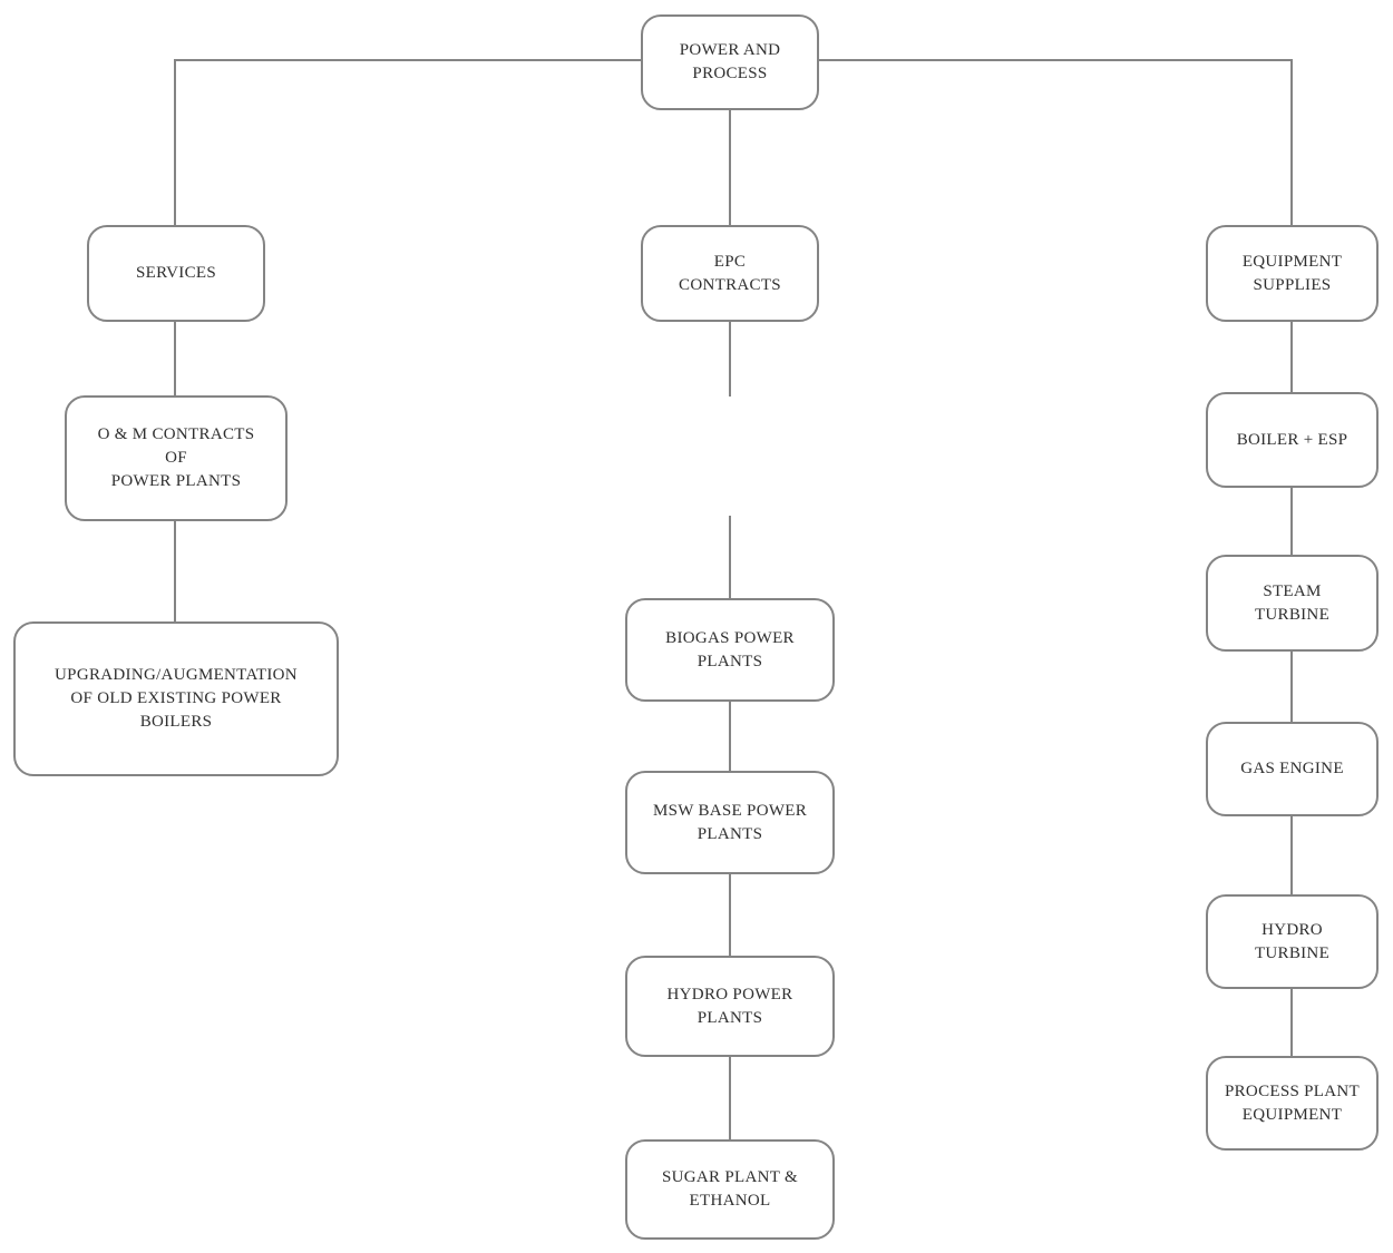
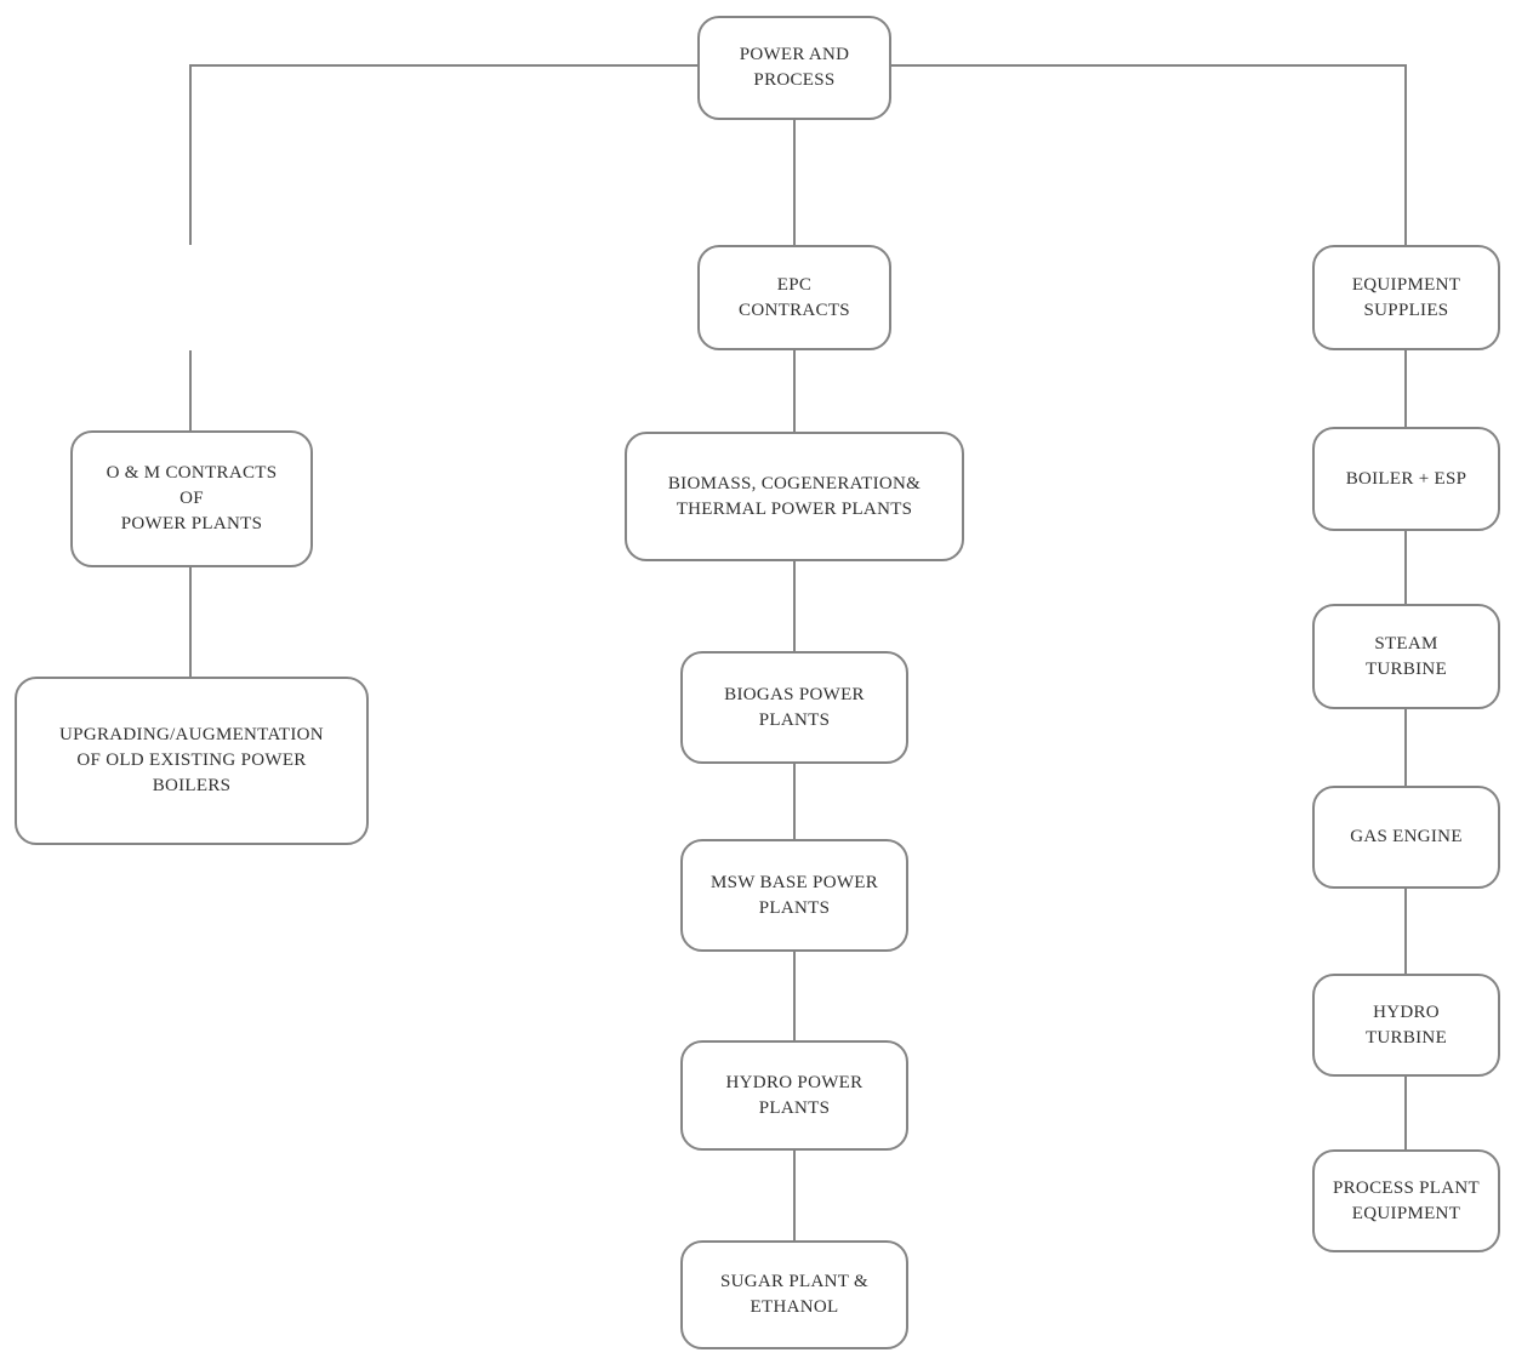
  POWER AND
  PROCESS
- SERVICES
  O & M CONTRACTS
  OF
  POWER PLANTS
  UPGRADING/AUGMENTATION
  OF OLD EXISTING POWER
  BOILERS
  EPC
  CONTRACTS
+ BIOMASS, COGENERATION&
+ THERMAL POWER PLANTS
  BIOGAS POWER
  PLANTS
  MSW BASE POWER
  PLANTS
  HYDRO POWER
  PLANTS
  SUGAR PLANT &
  ETHANOL
  EQUIPMENT
  SUPPLIES
  BOILER + ESP
  STEAM
  TURBINE
  GAS ENGINE
  HYDRO
  TURBINE
  PROCESS PLANT
  EQUIPMENT
